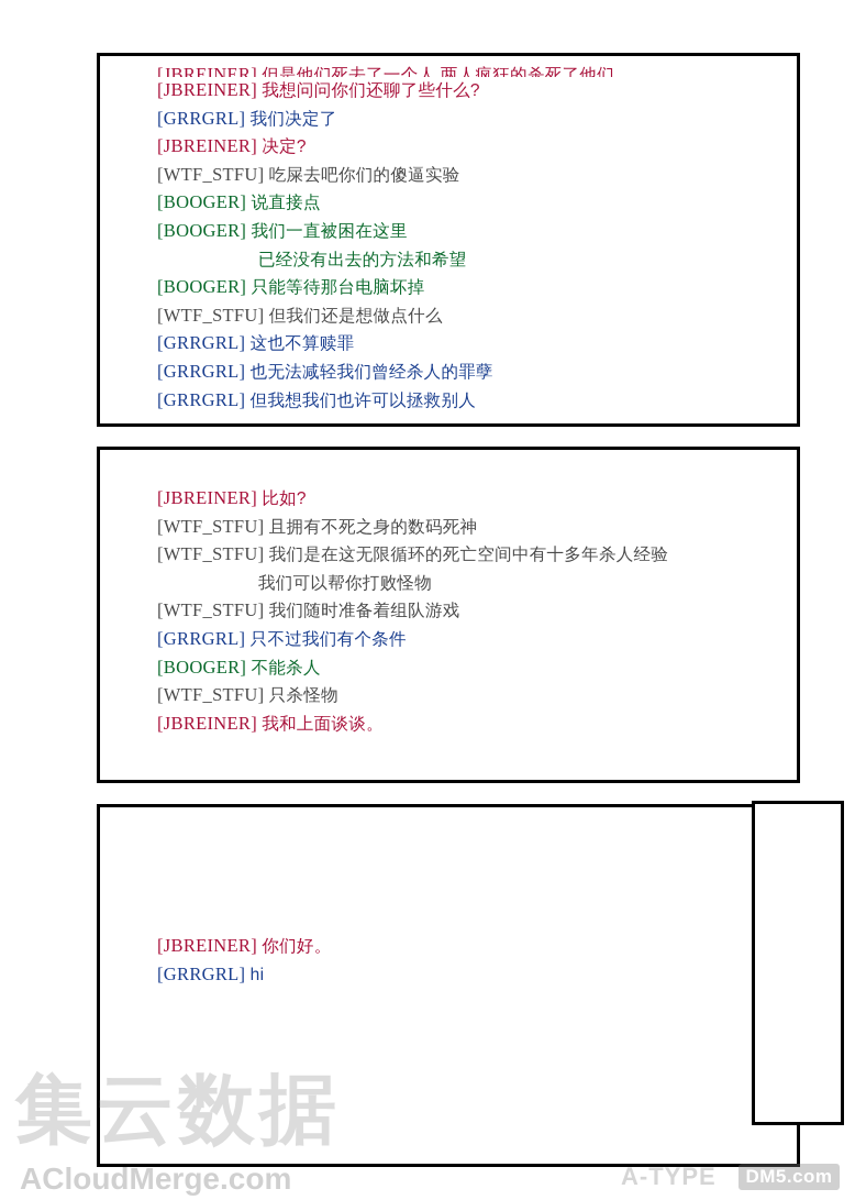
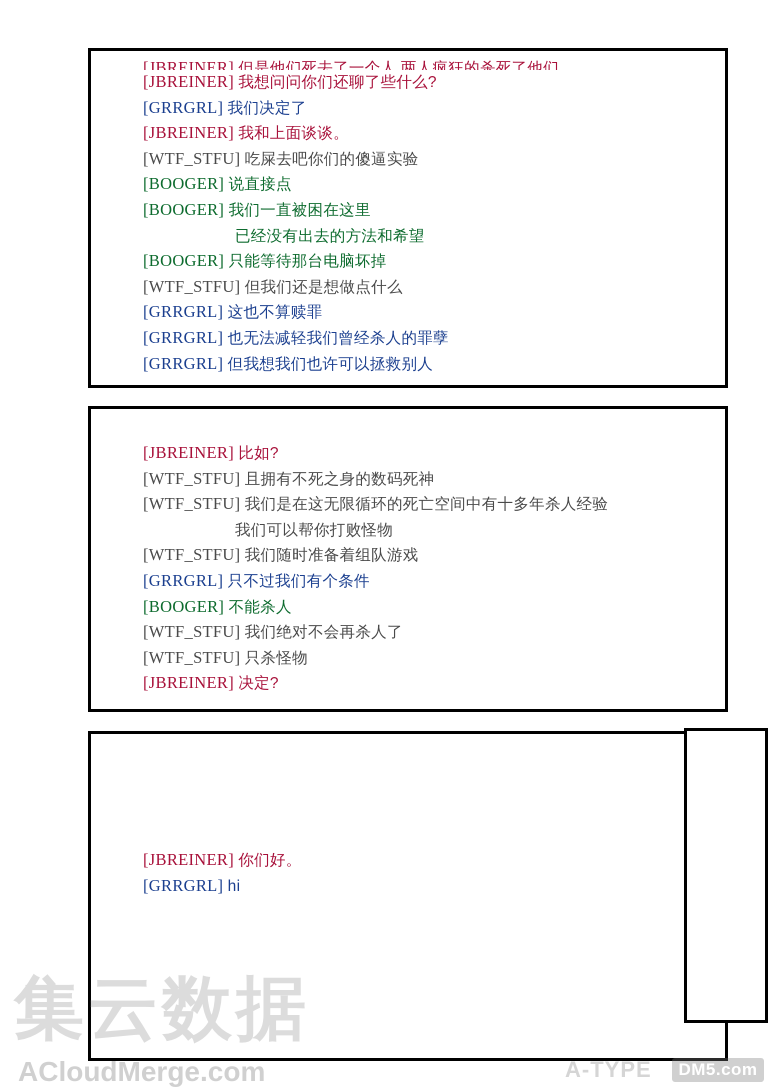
  [JBREINER] 但是他​​​‎们死​‎去了一个人 两人疯狂‎的杀死了‎他们
  [JBREINER] 我想问问你们还聊了些什么?
  [GRRGRL] 我们决定了
- [JBREINER] 决定?
+ [JBREINER] 我和上面谈谈。
  [WTF_STFU] 吃屎去吧你们的傻逼实验
  [BOOGER] 说直接点
  [BOOGER] 我们一直被困在这里
  已经没有出去的方法和希望
  [BOOGER] 只能等待那台电脑坏掉
  [WTF_STFU] 但我们还是想做点什么
  [GRRGRL] 这也不算赎罪
  [GRRGRL] 也无法减轻我们曾经杀人的罪孽
  [GRRGRL] 但我想我们也许可以拯救别人
  [JBREINER] 比如?
  [WTF_STFU] 且拥有不死之身的数码死神
  [WTF_STFU] 我们是在这无限循环的死亡空间中有十多年杀人经验
  我们可以帮你打败怪物
  [WTF_STFU] 我们随时准备着组队游戏
  [GRRGRL] 只不过我们有个条件
  [BOOGER] 不能杀人
+ [WTF_STFU] 我们绝对不会再杀人了
  [WTF_STFU] 只杀怪物
- [JBREINER] 我和上面谈谈。
+ [JBREINER] 决定?
  [JBREINER] 你们好。
  [GRRGRL] hi
  集云数据
  ACloudMerge.com
  A-TYPE
  DM5.com
